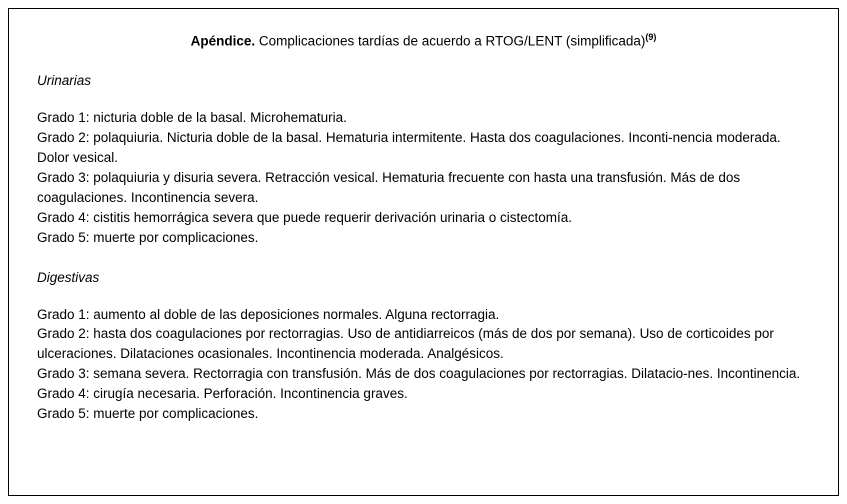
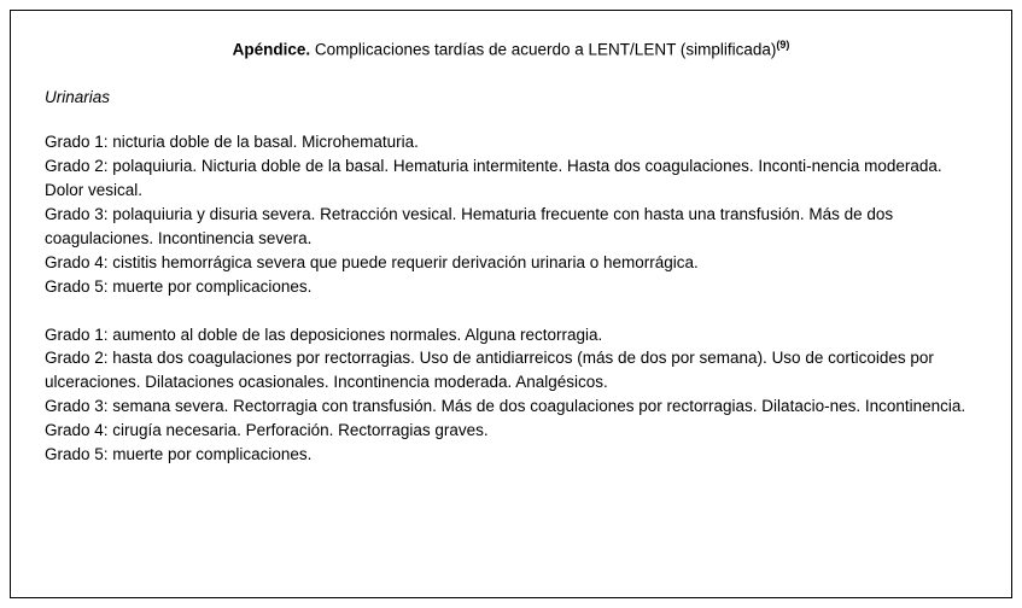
- Apéndice. Complicaciones tardías de acuerdo a RTOG/LENT (simplificada)(9)
+ Apéndice. Complicaciones tardías de acuerdo a LENT/LENT (simplificada)(9)
  Urinarias
  Grado 1: nicturia doble de la basal. Microhematuria.
  Grado 2: polaquiuria. Nicturia doble de la basal. Hematuria intermitente. Hasta dos coagulaciones. Inconti-nencia moderada. Dolor vesical.
  Grado 3: polaquiuria y disuria severa. Retracción vesical. Hematuria frecuente con hasta una transfusión. Más de dos coagulaciones. Incontinencia severa.
- Grado 4: cistitis hemorrágica severa que puede requerir derivación urinaria o cistectomía.
+ Grado 4: cistitis hemorrágica severa que puede requerir derivación urinaria o hemorrágica.
  Grado 5: muerte por complicaciones.
- Digestivas
  Grado 1: aumento al doble de las deposiciones normales. Alguna rectorragia.
  Grado 2: hasta dos coagulaciones por rectorragias. Uso de antidiarreicos (más de dos por semana). Uso de corticoides por ulceraciones. Dilataciones ocasionales. Incontinencia moderada. Analgésicos.
  Grado 3: semana severa. Rectorragia con transfusión. Más de dos coagulaciones por rectorragias. Dilatacio-nes. Incontinencia.
- Grado 4: cirugía necesaria. Perforación. Incontinencia graves.
+ Grado 4: cirugía necesaria. Perforación. Rectorragias graves.
  Grado 5: muerte por complicaciones.
